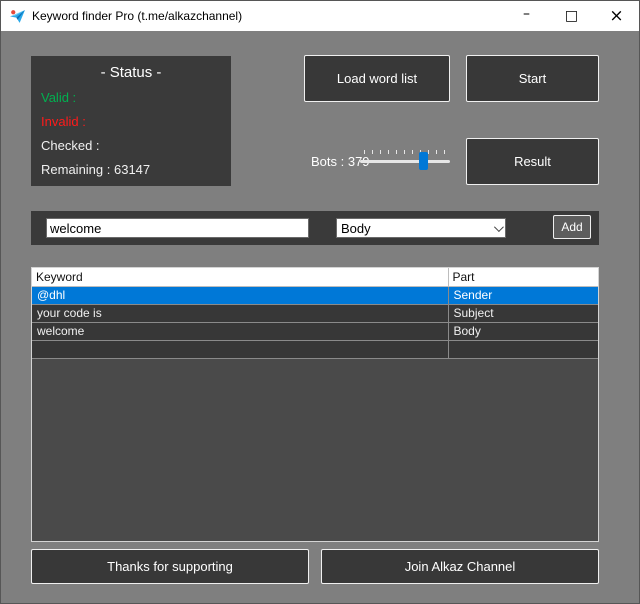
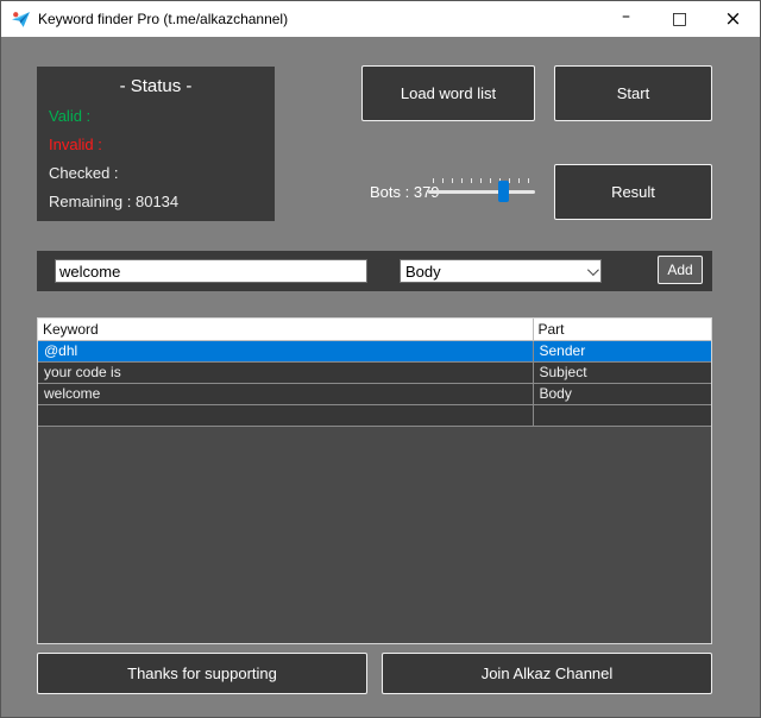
  Keyword finder Pro (t.me/alkazchannel)
  –
  □
  ×
  - Status -
  Valid :
  Invalid :
  Checked :
- Remaining : 63147
+ Remaining : 80134
  Load word list
  Start
  Result
  Bots : 37
  welcome
  Body
  Add
  Keyword	Part
  @dhl	Sender
  your code is	Subject
  welcome	Body
  Thanks for supporting
  Join Alkaz Channel
